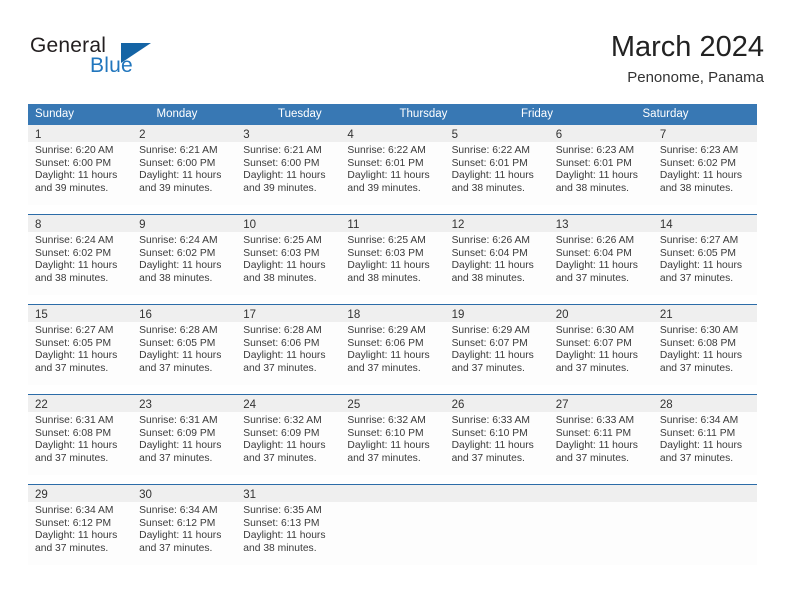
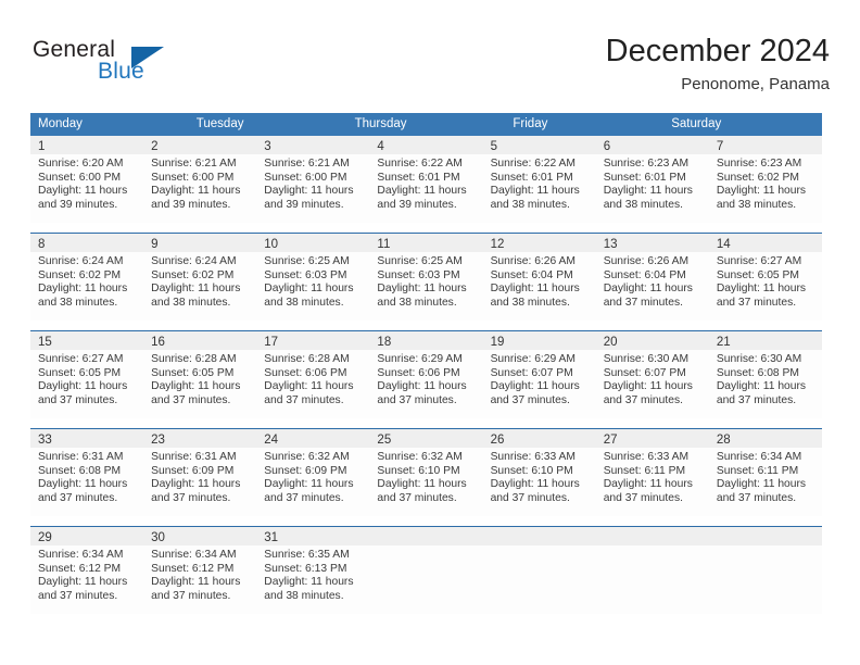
  General
  Blue
- March 2024
+ December 2024
  Penonome, Panama
- Sunday
  Monday
  Tuesday
  Thursday
  Friday
  Saturday
  1
  Sunrise: 6:20 AM
  Sunset: 6:00 PM
  Daylight: 11 hours
  and 39 minutes.
  2
  Sunrise: 6:21 AM
  Sunset: 6:00 PM
  Daylight: 11 hours
  and 39 minutes.
  3
  Sunrise: 6:21 AM
  Sunset: 6:00 PM
  Daylight: 11 hours
  and 39 minutes.
  4
  Sunrise: 6:22 AM
  Sunset: 6:01 PM
  Daylight: 11 hours
  and 39 minutes.
  5
  Sunrise: 6:22 AM
  Sunset: 6:01 PM
  Daylight: 11 hours
  and 38 minutes.
  6
  Sunrise: 6:23 AM
  Sunset: 6:01 PM
  Daylight: 11 hours
  and 38 minutes.
  7
  Sunrise: 6:23 AM
  Sunset: 6:02 PM
  Daylight: 11 hours
  and 38 minutes.
  8
  Sunrise: 6:24 AM
  Sunset: 6:02 PM
  Daylight: 11 hours
  and 38 minutes.
  9
  Sunrise: 6:24 AM
  Sunset: 6:02 PM
  Daylight: 11 hours
  and 38 minutes.
  10
  Sunrise: 6:25 AM
  Sunset: 6:03 PM
  Daylight: 11 hours
  and 38 minutes.
  11
  Sunrise: 6:25 AM
  Sunset: 6:03 PM
  Daylight: 11 hours
  and 38 minutes.
  12
  Sunrise: 6:26 AM
  Sunset: 6:04 PM
  Daylight: 11 hours
  and 38 minutes.
  13
  Sunrise: 6:26 AM
  Sunset: 6:04 PM
  Daylight: 11 hours
  and 37 minutes.
  14
  Sunrise: 6:27 AM
  Sunset: 6:05 PM
  Daylight: 11 hours
  and 37 minutes.
  15
  Sunrise: 6:27 AM
  Sunset: 6:05 PM
  Daylight: 11 hours
  and 37 minutes.
  16
  Sunrise: 6:28 AM
  Sunset: 6:05 PM
  Daylight: 11 hours
  and 37 minutes.
  17
  Sunrise: 6:28 AM
  Sunset: 6:06 PM
  Daylight: 11 hours
  and 37 minutes.
  18
  Sunrise: 6:29 AM
  Sunset: 6:06 PM
  Daylight: 11 hours
  and 37 minutes.
  19
  Sunrise: 6:29 AM
  Sunset: 6:07 PM
  Daylight: 11 hours
  and 37 minutes.
  20
  Sunrise: 6:30 AM
  Sunset: 6:07 PM
  Daylight: 11 hours
  and 37 minutes.
  21
  Sunrise: 6:30 AM
  Sunset: 6:08 PM
  Daylight: 11 hours
  and 37 minutes.
- 22
+ 33
  Sunrise: 6:31 AM
  Sunset: 6:08 PM
  Daylight: 11 hours
  and 37 minutes.
  23
  Sunrise: 6:31 AM
  Sunset: 6:09 PM
  Daylight: 11 hours
  and 37 minutes.
  24
  Sunrise: 6:32 AM
  Sunset: 6:09 PM
  Daylight: 11 hours
  and 37 minutes.
  25
  Sunrise: 6:32 AM
  Sunset: 6:10 PM
  Daylight: 11 hours
  and 37 minutes.
  26
  Sunrise: 6:33 AM
  Sunset: 6:10 PM
  Daylight: 11 hours
  and 37 minutes.
  27
  Sunrise: 6:33 AM
  Sunset: 6:11 PM
  Daylight: 11 hours
  and 37 minutes.
  28
  Sunrise: 6:34 AM
  Sunset: 6:11 PM
  Daylight: 11 hours
  and 37 minutes.
  29
  Sunrise: 6:34 AM
  Sunset: 6:12 PM
  Daylight: 11 hours
  and 37 minutes.
  30
  Sunrise: 6:34 AM
  Sunset: 6:12 PM
  Daylight: 11 hours
  and 37 minutes.
  31
  Sunrise: 6:35 AM
  Sunset: 6:13 PM
  Daylight: 11 hours
  and 38 minutes.
